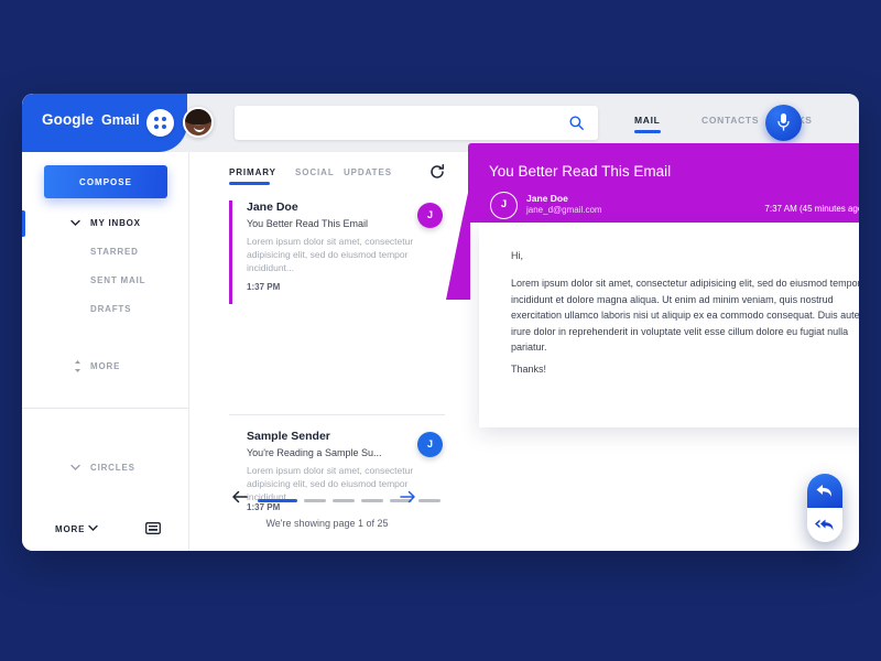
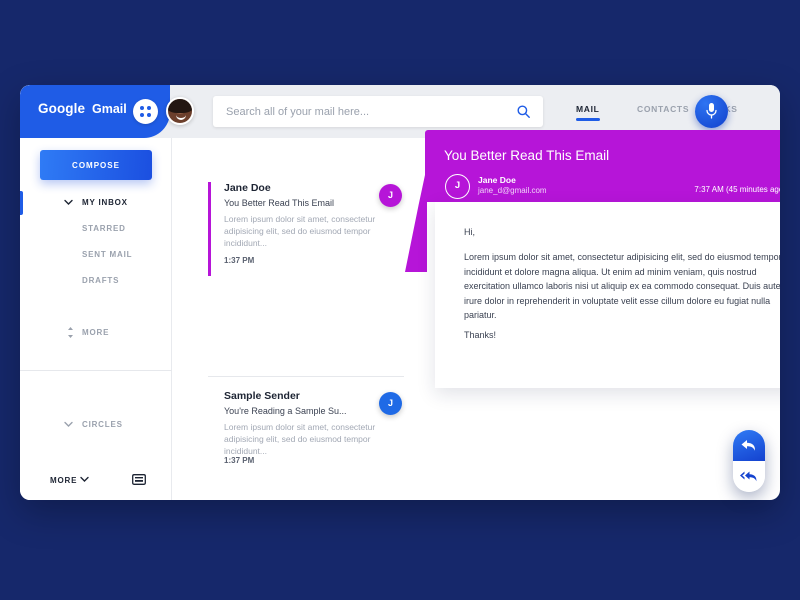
  Google
  Gmail
+ Search all of your mail here...
  MAIL
  CONTACTS
  COMPOSE
  MY INBOX
  STARRED
  SENT MAIL
  DRAFTS
  MORE
  CIRCLES
  MORE
- PRIMARY
- SOCIAL
- UPDATES
  Jane Doe
  You Better Read This Email
  Lorem ipsum dolor sit amet, consectetur adipisicing elit, sed do eiusmod tempor incididunt...
  1:37 PM
  J
  Sample Sender
  You're Reading a Sample Su...
  Lorem ipsum dolor sit amet, consectetur adipisicing elit, sed do eiusmod tempor incididunt...
  1:37 PM
  J
- We're showing page 1 of 25
  You Better Read This Email
  J
  Jane Doe
  jane_d@gmail.com
  7:37 AM (45 minutes ag
  Hi,
  Lorem ipsum dolor sit amet, consectetur adipisicing elit, sed do eiusmod tempo incididunt et dolore magna aliqua. Ut enim ad minim veniam, quis nostrud exercitation ullamco laboris nisi ut aliquip ex ea commodo consequat. Duis aute irure dolor in reprehenderit in voluptate velit esse cillum dolore eu fugiat nulla pariatur.
  Thanks!
